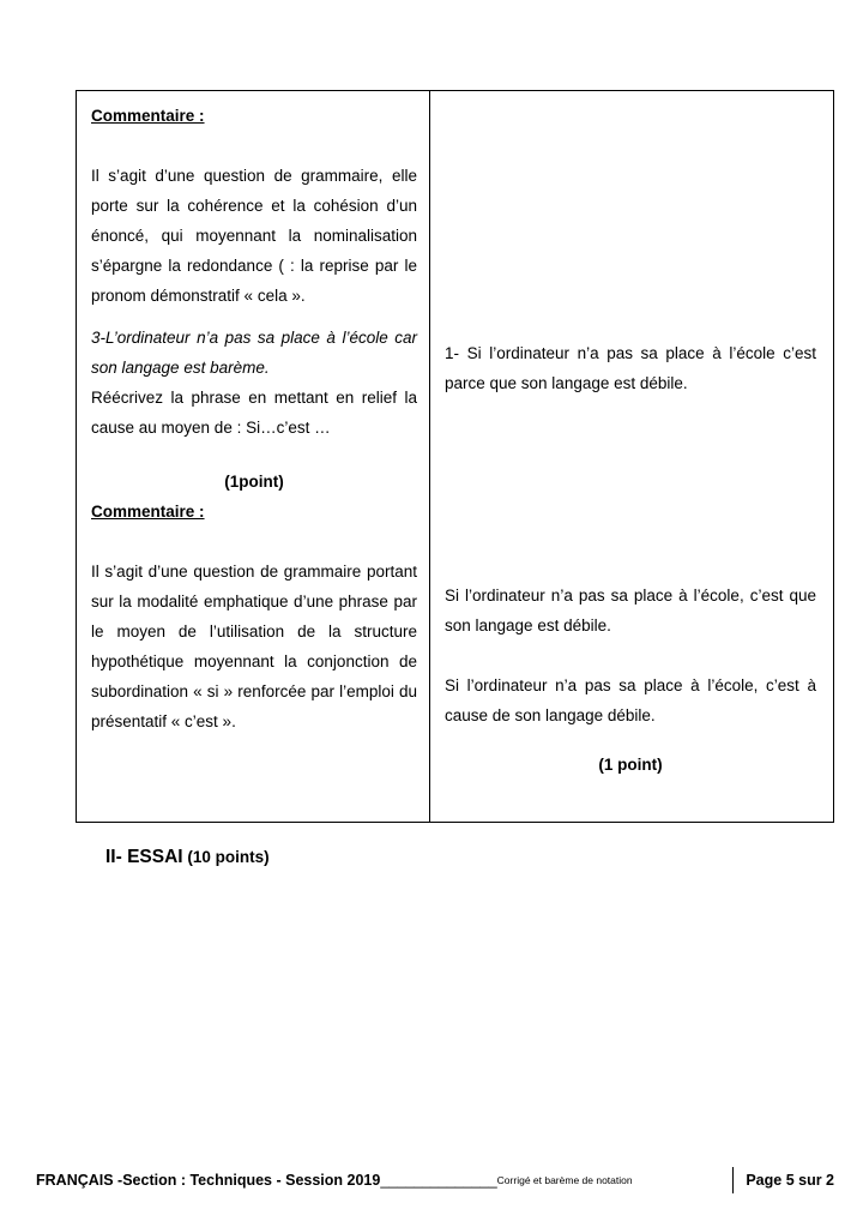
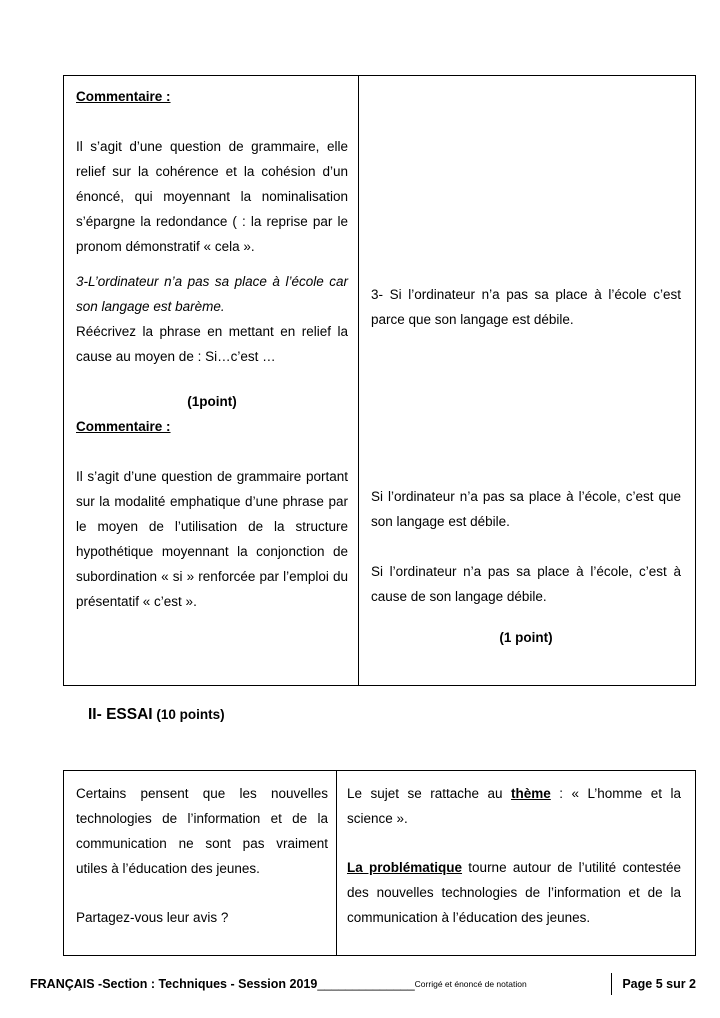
  Commentaire :
- Il s’agit d’une question de grammaire, elle porte sur la cohérence et la cohésion d’un énoncé, qui moyennant la nominalisation s’épargne la redondance ( : la reprise par le pronom démonstratif « cela ».
+ Il s’agit d’une question de grammaire, elle relief sur la cohérence et la cohésion d’un énoncé, qui moyennant la nominalisation s’épargne la redondance ( : la reprise par le pronom démonstratif « cela ».
  3-L’ordinateur n’a pas sa place à l’école car son langage est barème.
  Réécrivez la phrase en mettant en relief la cause au moyen de : Si…c’est …
  (1point)
  Commentaire :
  Il s’agit d’une question de grammaire portant sur la modalité emphatique d’une phrase par le moyen de l’utilisation de la structure hypothétique moyennant la conjonction de subordination « si » renforcée par l’emploi du présentatif « c’est ».
- 1- Si l’ordinateur n’a pas sa place à l’école c’est parce que son langage est débile.
+ 3- Si l’ordinateur n’a pas sa place à l’école c’est parce que son langage est débile.
  Si l’ordinateur n’a pas sa place à l’école, c’est que son langage est débile.
  Si l’ordinateur n’a pas sa place à l’école, c’est à cause de son langage débile.
  (1 point)
  II- ESSAI (10 points)
+ Certains pensent que les nouvelles technologies de l’information et de la communication ne sont pas vraiment utiles à l’éducation des jeunes.
+ Partagez-vous leur avis ?
+ Le sujet se rattache au thème : « L’homme et la science ».
+ La problématique tourne autour de l’utilité contestée des nouvelles technologies de l’information et de la communication à l’éducation des jeunes.
  FRANÇAIS -Section : Techniques - Session 2019
  ______________
- Corrigé et barème de notation
+ Corrigé et énoncé de notation
  Page 5 sur 2
